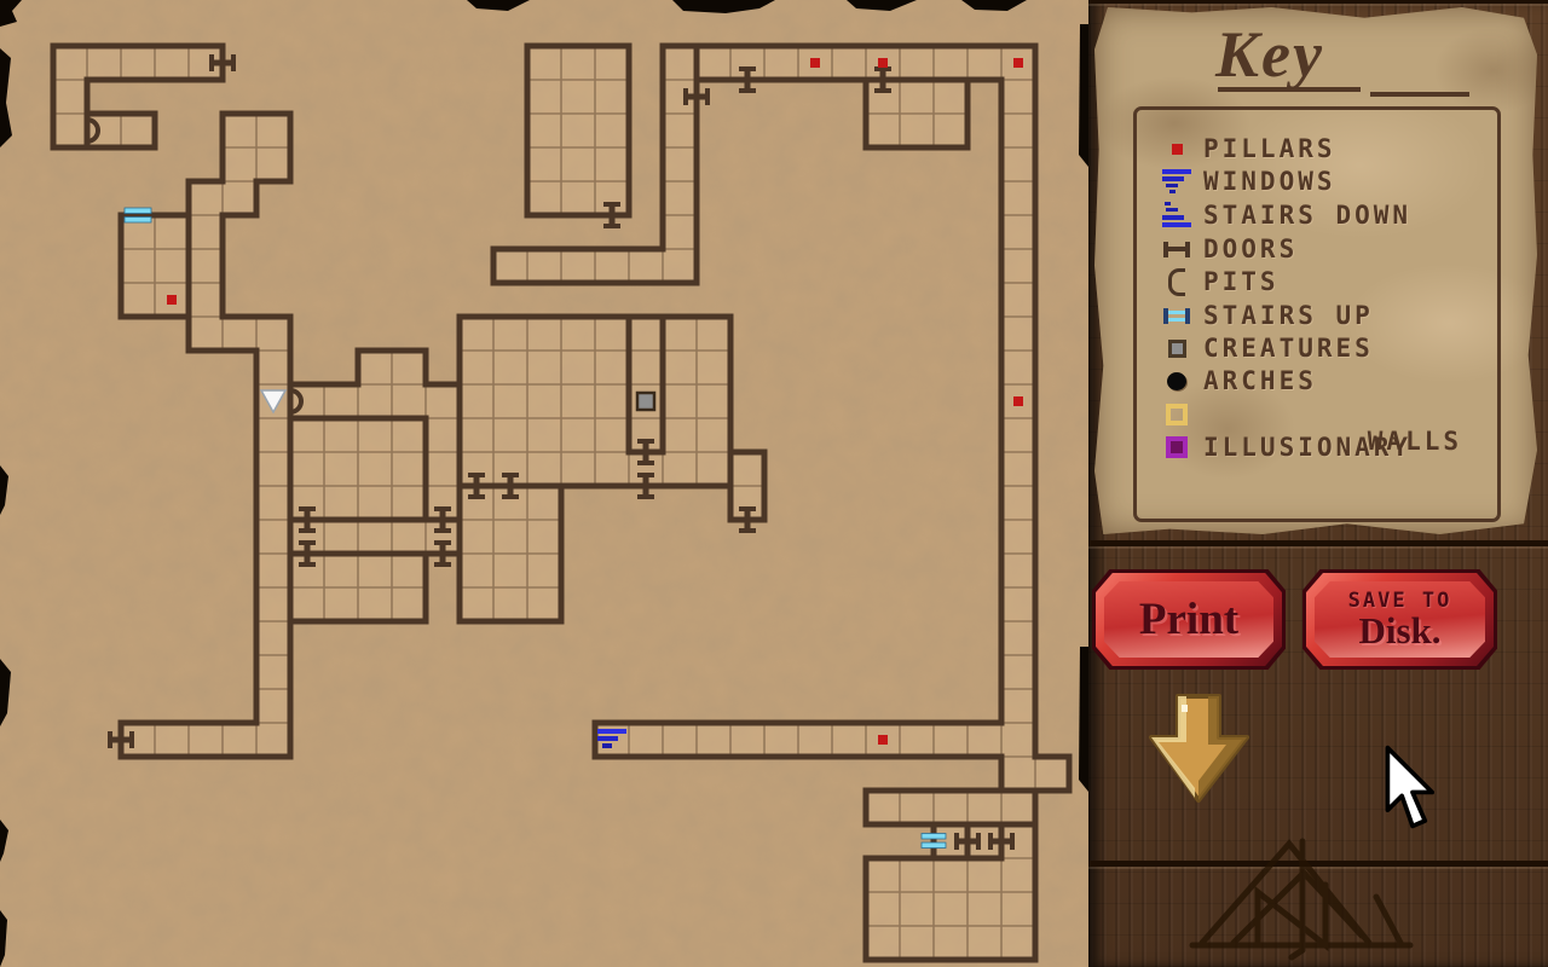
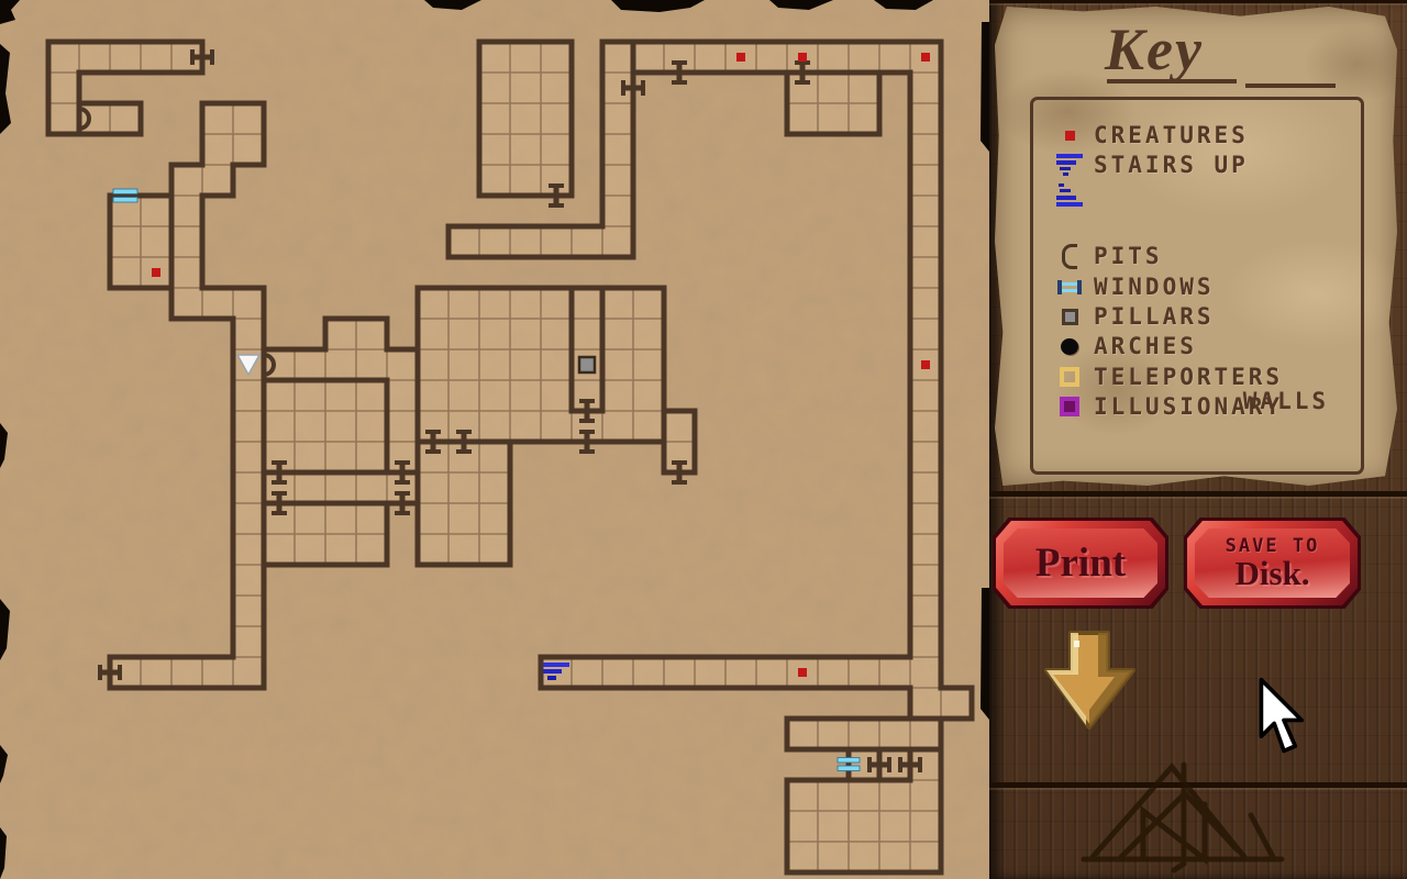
  Key
- PILLARS
+ CREATURES
- WINDOWS
+ STAIRS UP
- STAIRS DOWN
- DOORS
  PITS
- STAIRS UP
+ WINDOWS
- CREATURES
+ PILLARS
  ARCHES
+ TELEPORTERS
  ILLUSIONARY
  WALLS
  Print
  SAVE TO
  Disk.
